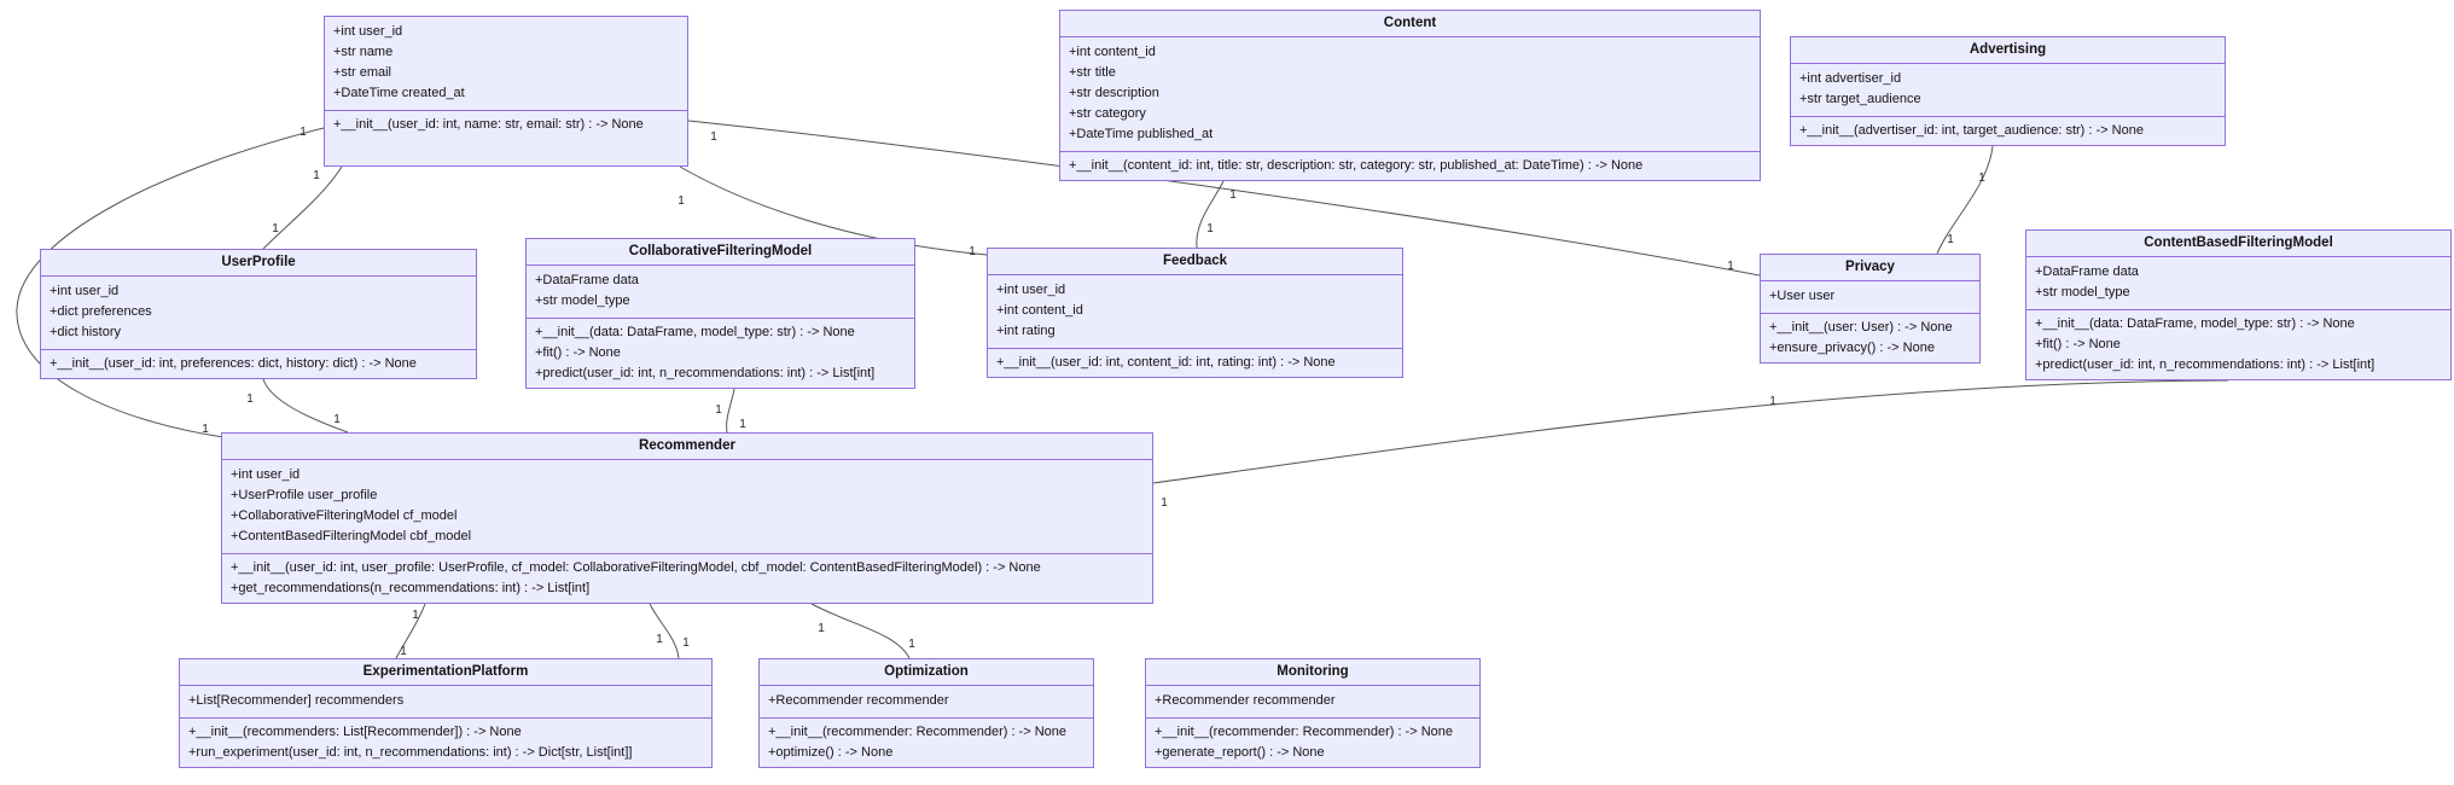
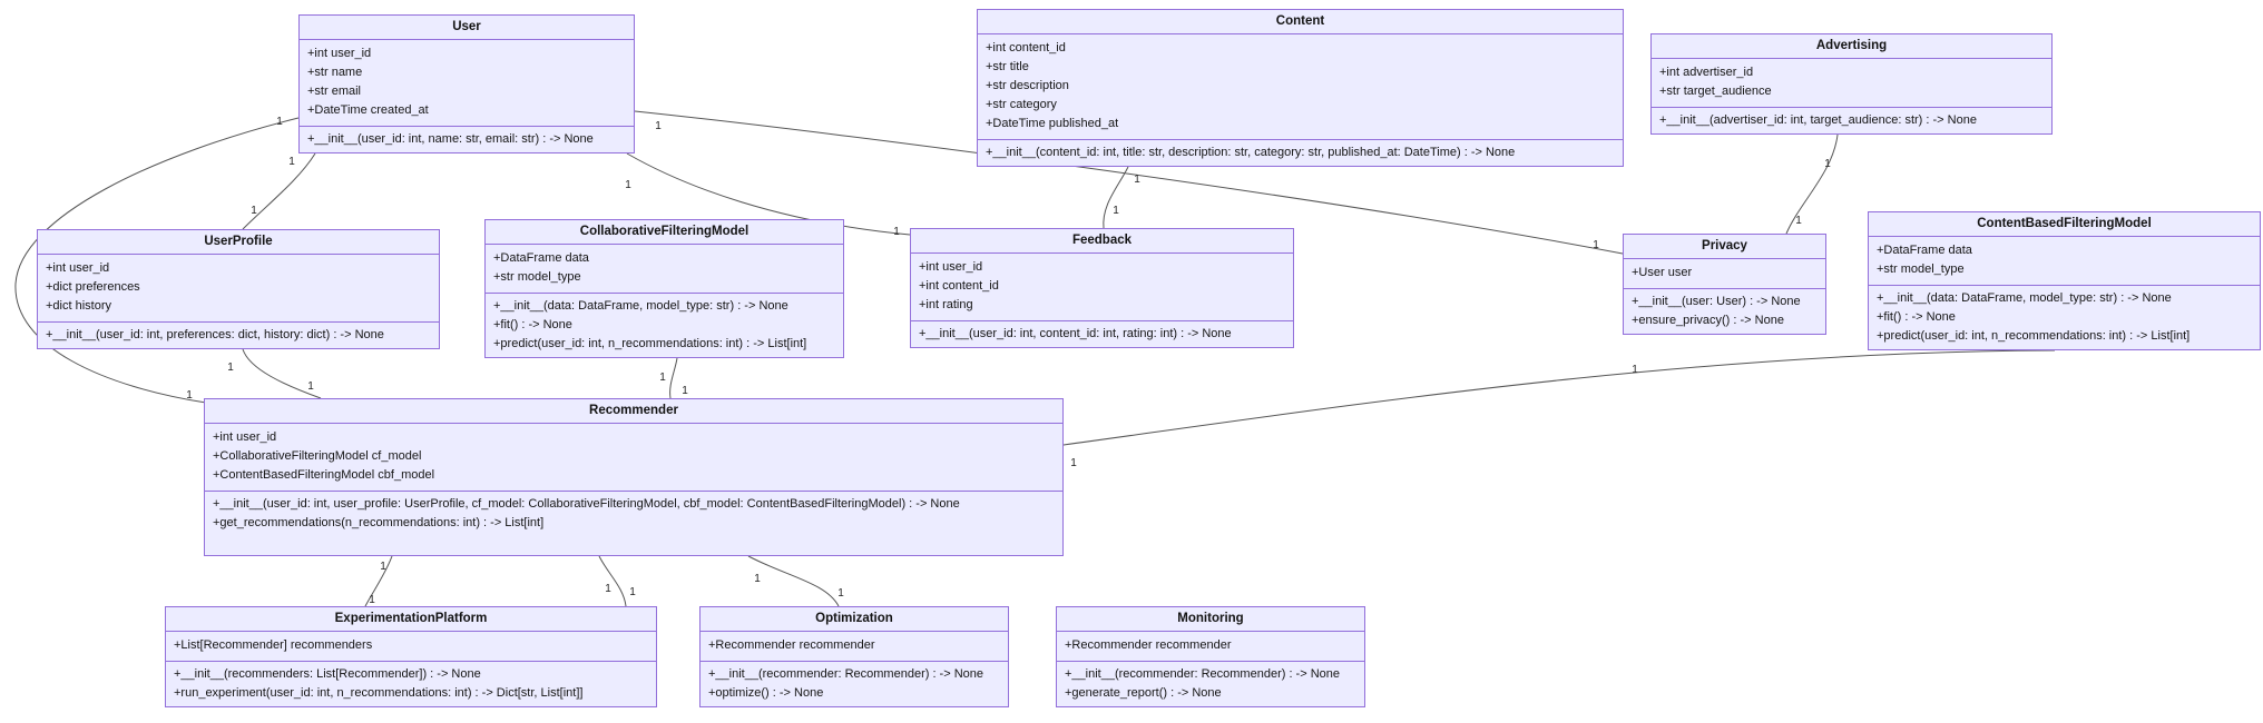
  1
  1
  1
  1
  1
  1
  1
  1
  1
  1
  1
  1
  1
  1
  1
  1
  1
  1
  1
  1
  1
  1
  1
  1
+ User
  +int user_id
  +str name
  +str email
  +DateTime created_at
  +__init__(user_id: int, name: str, email: str) : -> None
  Content
  +int content_id
  +str title
  +str description
  +str category
  +DateTime published_at
  +__init__(content_id: int, title: str, description: str, category: str, published_at: DateTime) : -> None
  Advertising
  +int advertiser_id
  +str target_audience
  +__init__(advertiser_id: int, target_audience: str) : -> None
  UserProfile
  +int user_id
  +dict preferences
  +dict history
  +__init__(user_id: int, preferences: dict, history: dict) : -> None
  CollaborativeFilteringModel
  +DataFrame data
  +str model_type
  +__init__(data: DataFrame, model_type: str) : -> None
  +fit() : -> None
  +predict(user_id: int, n_recommendations: int) : -> List[int]
  Feedback
  +int user_id
  +int content_id
  +int rating
  +__init__(user_id: int, content_id: int, rating: int) : -> None
  Privacy
  +User user
  +__init__(user: User) : -> None
  +ensure_privacy() : -> None
  ContentBasedFilteringModel
  +DataFrame data
  +str model_type
  +__init__(data: DataFrame, model_type: str) : -> None
  +fit() : -> None
  +predict(user_id: int, n_recommendations: int) : -> List[int]
  Recommender
  +int user_id
- +UserProfile user_profile
  +CollaborativeFilteringModel cf_model
  +ContentBasedFilteringModel cbf_model
  +__init__(user_id: int, user_profile: UserProfile, cf_model: CollaborativeFilteringModel, cbf_model: ContentBasedFilteringModel) : -> None
  +get_recommendations(n_recommendations: int) : -> List[int]
  ExperimentationPlatform
  +List[Recommender] recommenders
  +__init__(recommenders: List[Recommender]) : -> None
  +run_experiment(user_id: int, n_recommendations: int) : -> Dict[str, List[int]]
  Optimization
  +Recommender recommender
  +__init__(recommender: Recommender) : -> None
  +optimize() : -> None
  Monitoring
  +Recommender recommender
  +__init__(recommender: Recommender) : -> None
  +generate_report() : -> None
